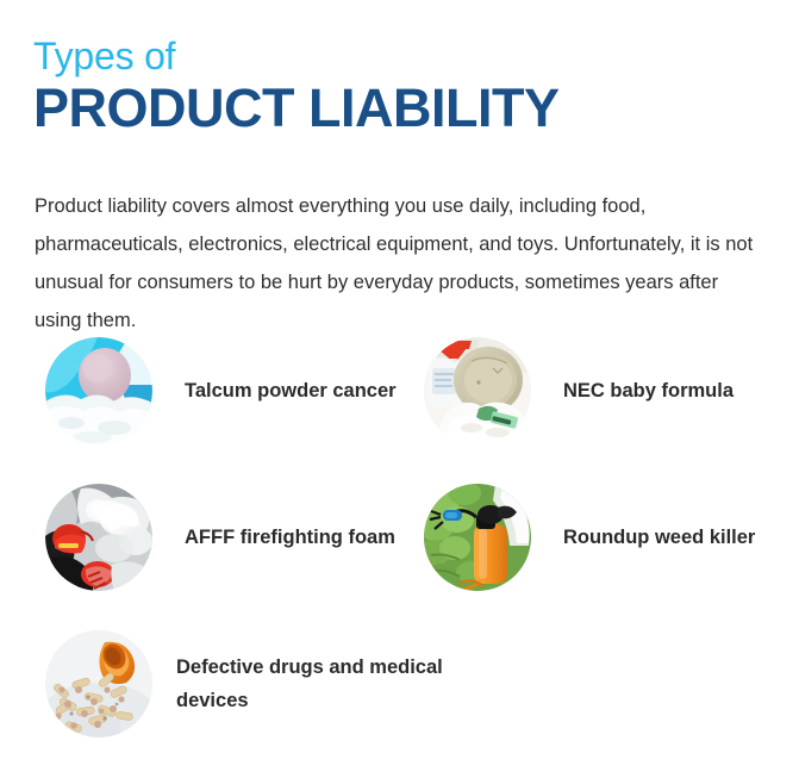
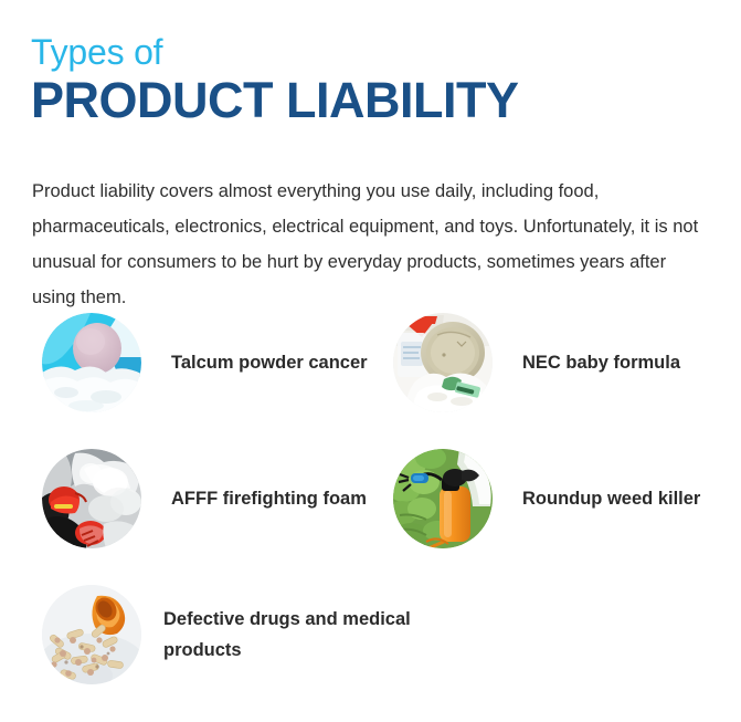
  Types of
  PRODUCT LIABILITY
  Product liability covers almost everything you use daily, including food, pharmaceuticals, electronics, electrical equipment, and toys. Unfortunately, it is not unusual for consumers to be hurt by everyday products, sometimes years after using them.
  Talcum powder cancer
  NEC baby formula
  AFFF firefighting foam
  Roundup weed killer
- Defective drugs and medical devices
+ Defective drugs and medical products
